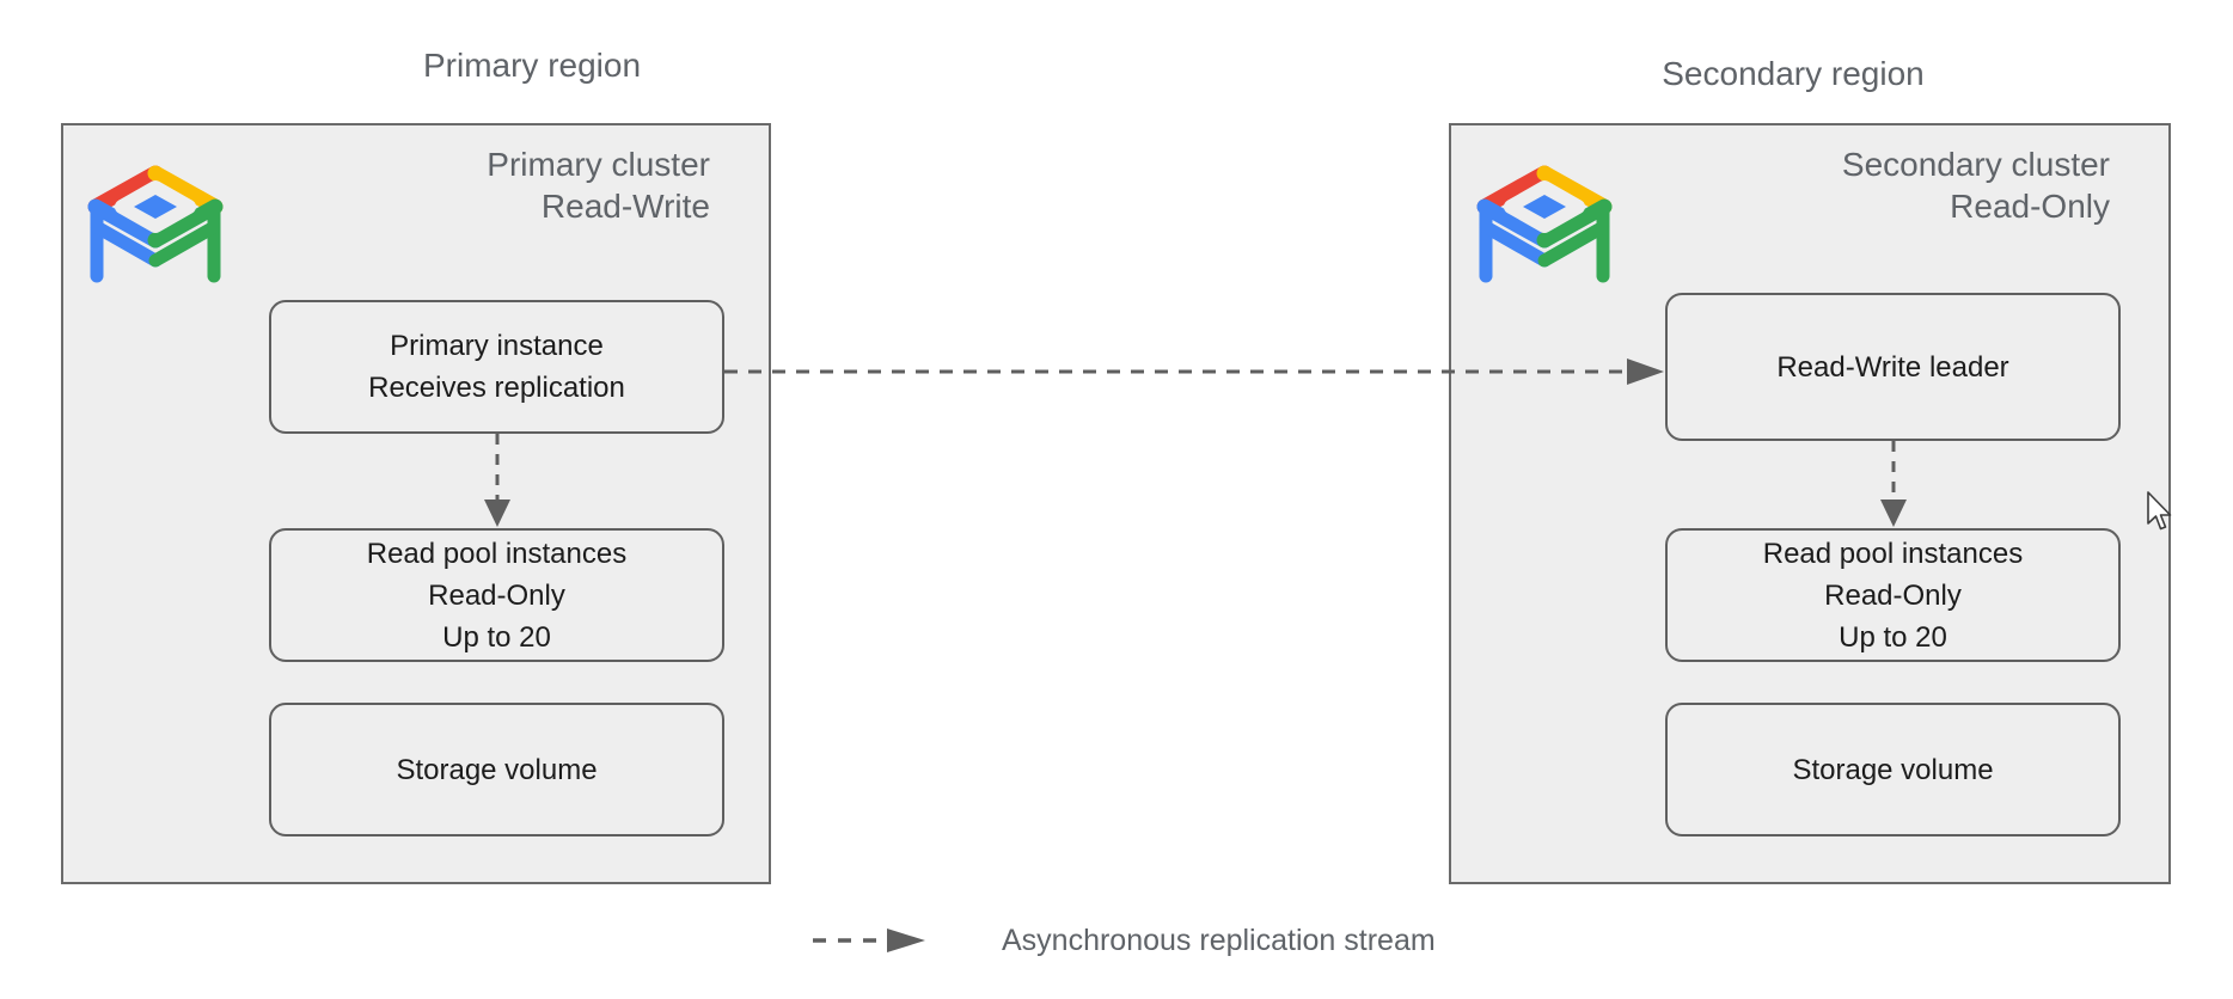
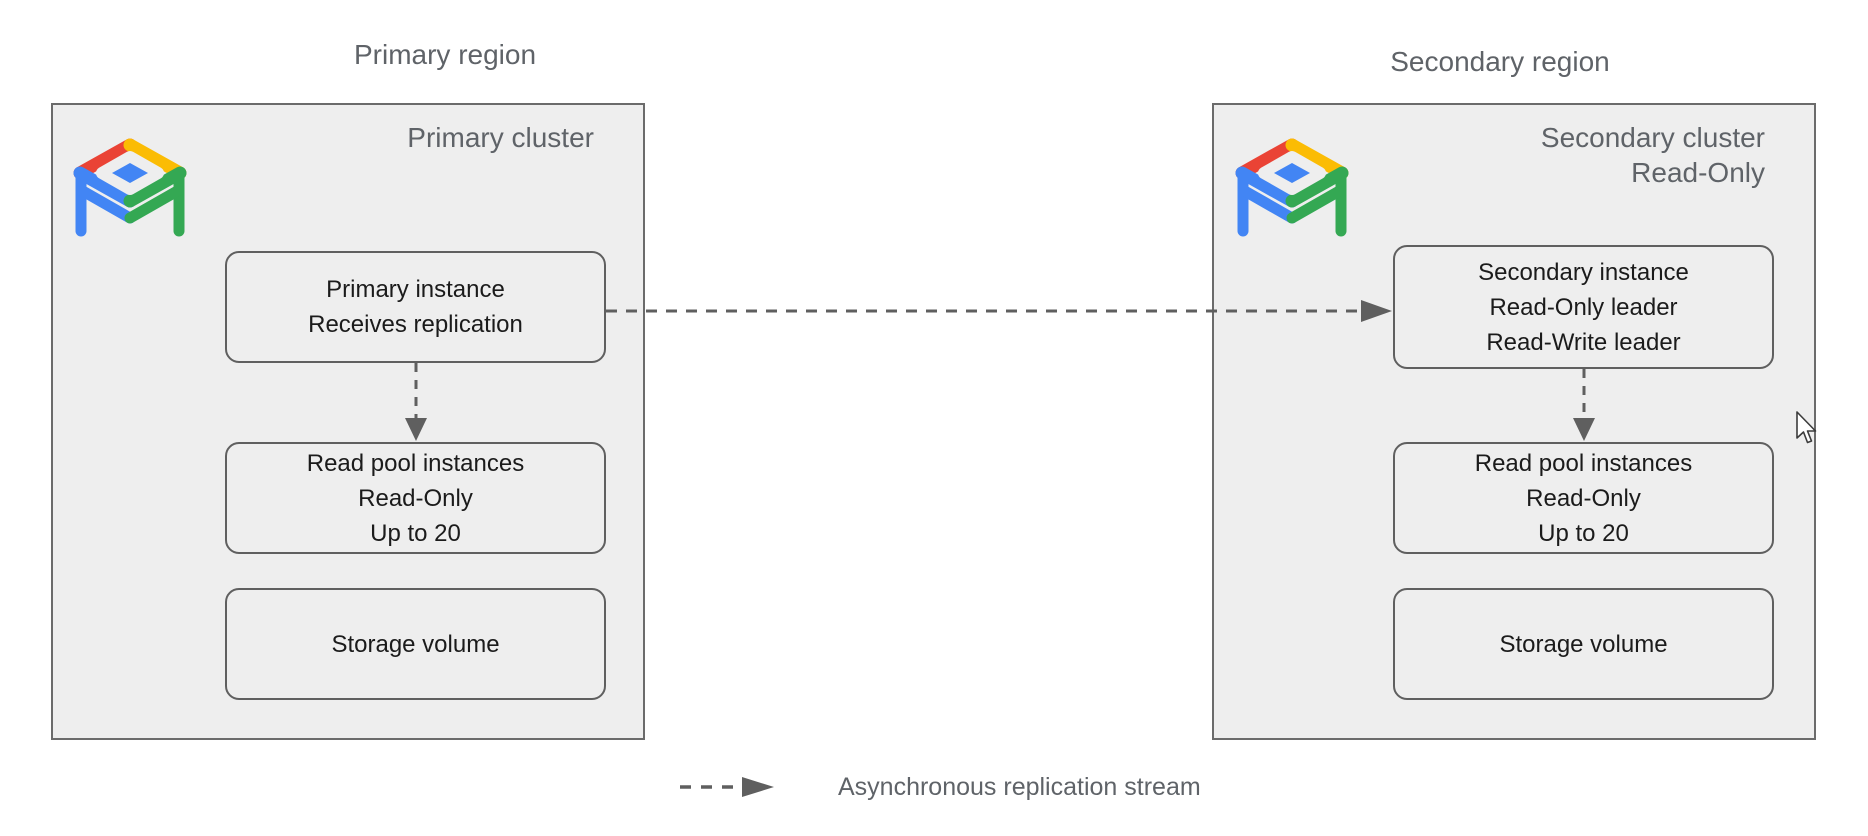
  Primary region
  Primary cluster
- Read-Write
  Primary instance
  Receives replication
  Read pool instances
  Read-Only
  Up to 20
  Storage volume
  Secondary region
  Secondary cluster
  Read-Only
+ Secondary instance
+ Read-Only leader
  Read-Write leader
  Read pool instances
  Read-Only
  Up to 20
  Storage volume
  Asynchronous replication stream
